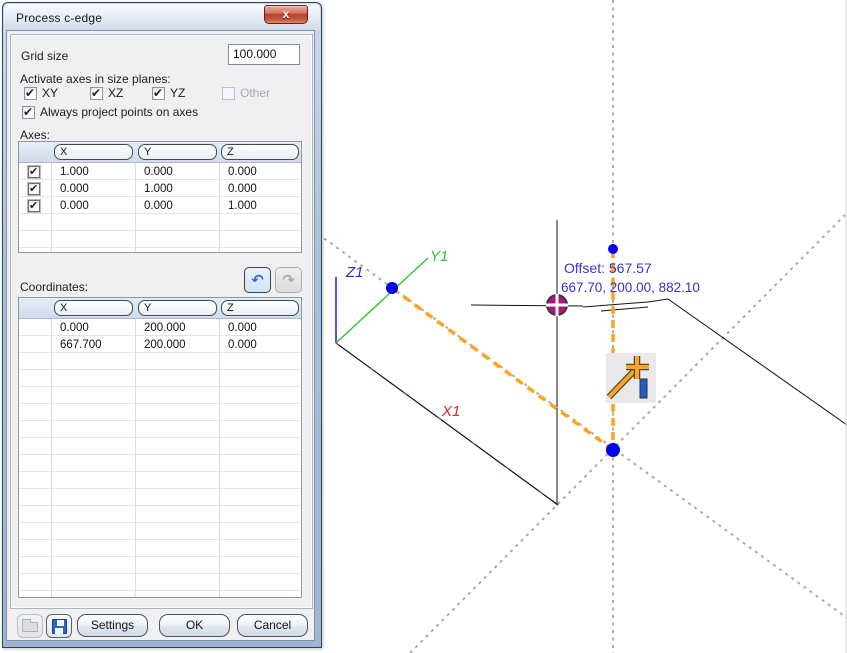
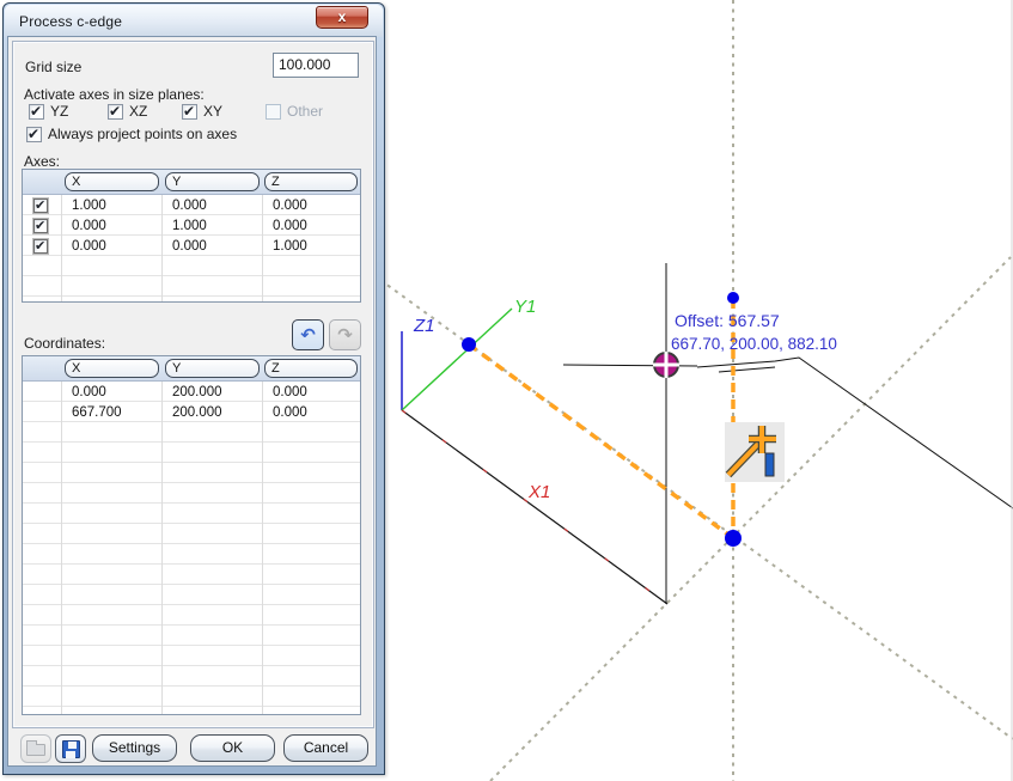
  Z1
  Y1
  X1
  Offset: 567.57
  667.70, 200.00, 882.10
  Process c-edge
  x
  Grid size
  100.000
  Activate axes in size planes:
- XY
+ YZ
  XZ
- YZ
+ XY
  Other
  Always project points on axes
  Axes:
  X
  Y
  Z
  1.000
  0.000
  0.000
  0.000
  1.000
  0.000
  0.000
  0.000
  1.000
  Coordinates:
  ↶
  ↷
  X
  Y
  Z
  0.000
  200.000
  0.000
  667.700
  200.000
  0.000
  Settings
  OK
  Cancel
